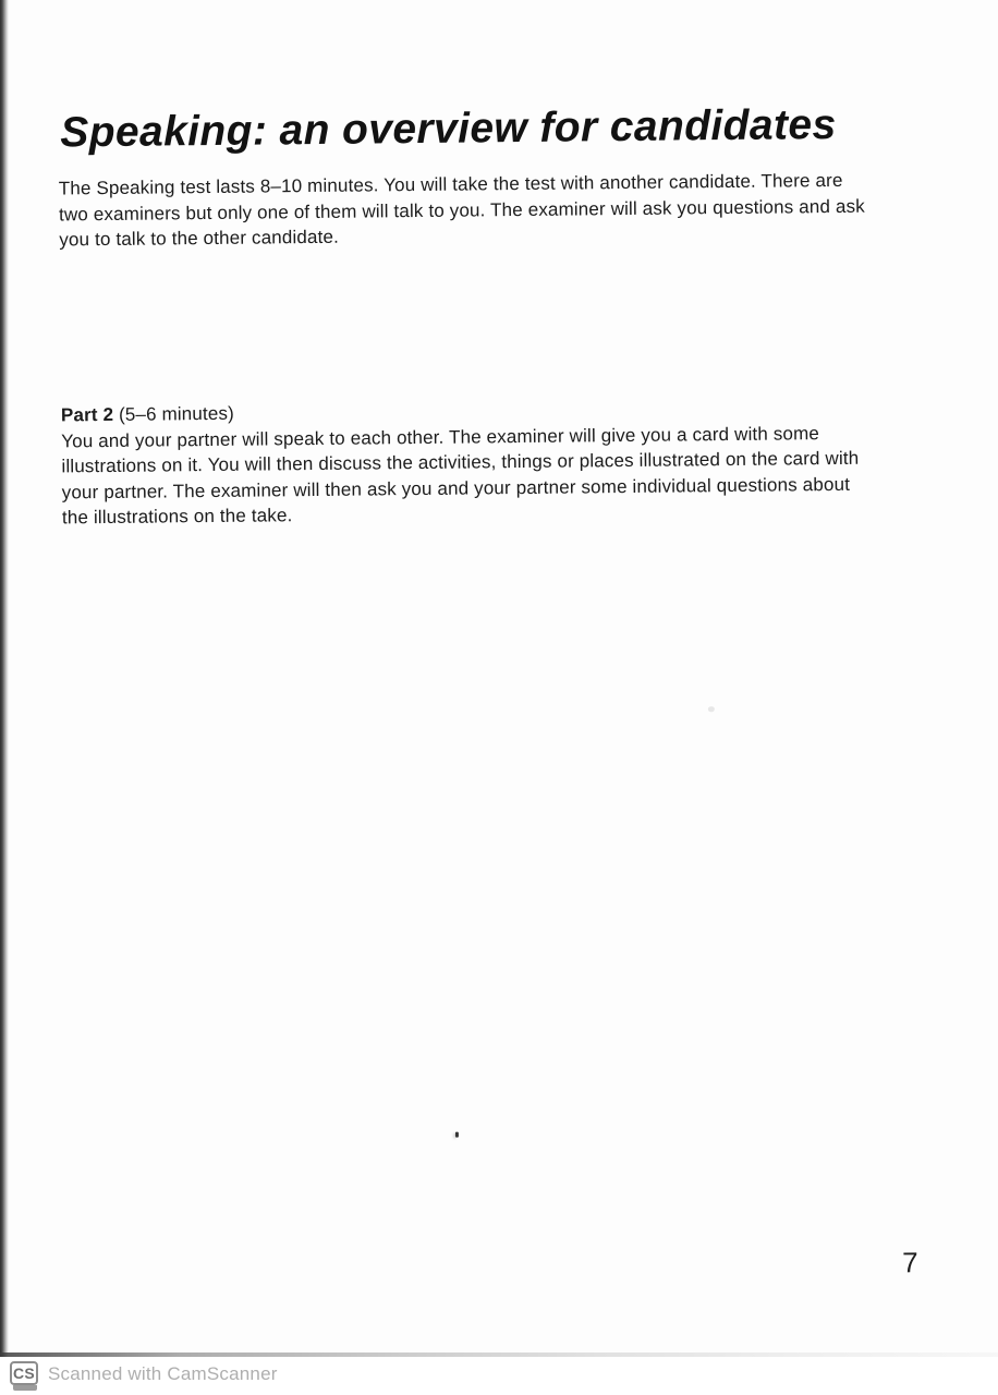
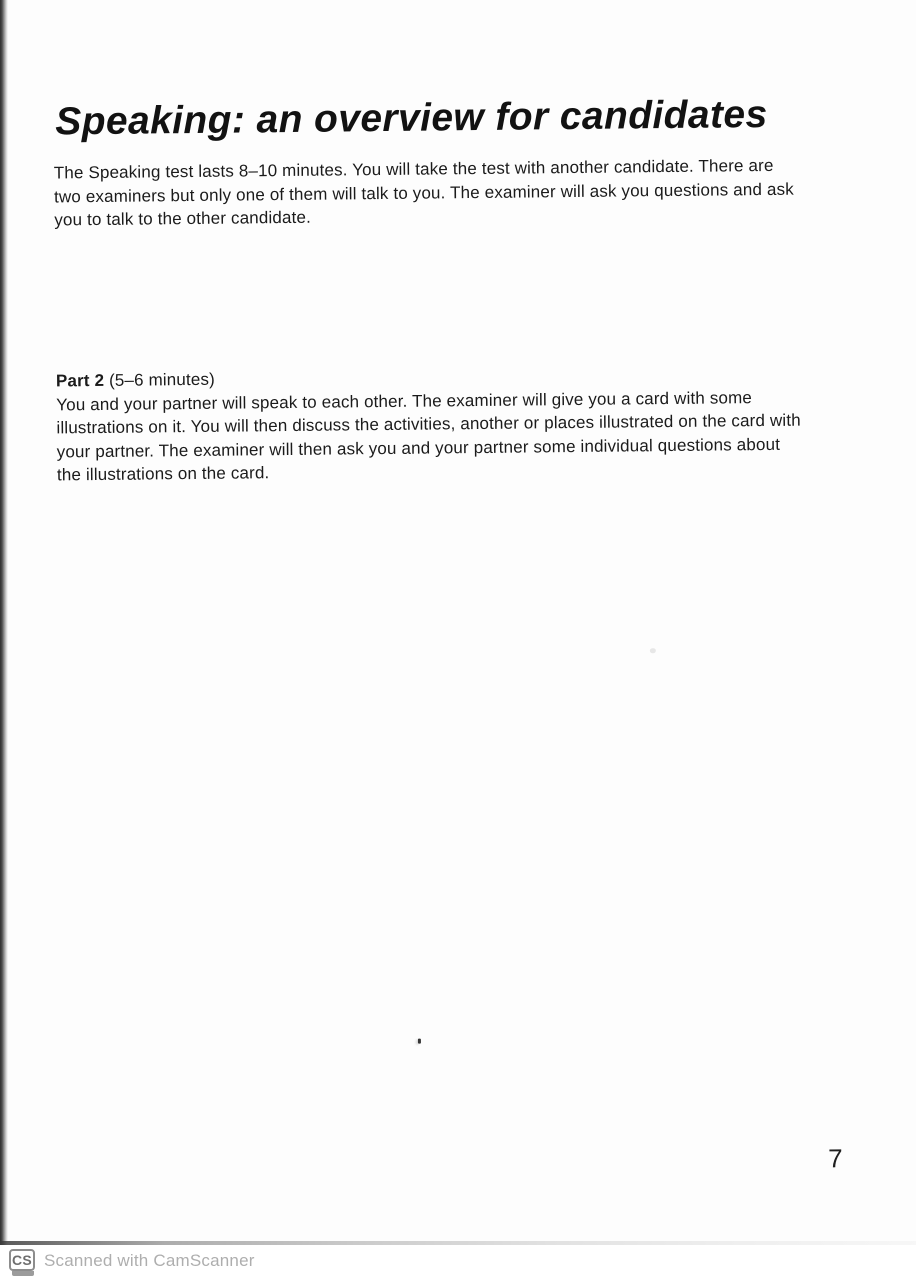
  Speaking: an overview for candidates
  The Speaking test lasts 8–10 minutes. You will take the test with another candidate. There are
  two examiners but only one of them will talk to you. The examiner will ask you questions and ask
  you to talk to the other candidate.
  Part 2 (5–6 minutes)
  You and your partner will speak to each other. The examiner will give you a card with some
- illustrations on it. You will then discuss the activities, things or places illustrated on the card with
+ illustrations on it. You will then discuss the activities, another or places illustrated on the card with
  your partner. The examiner will then ask you and your partner some individual questions about
- the illustrations on the take.
+ the illustrations on the card.
  7
  CS
  Scanned with CamScanner
